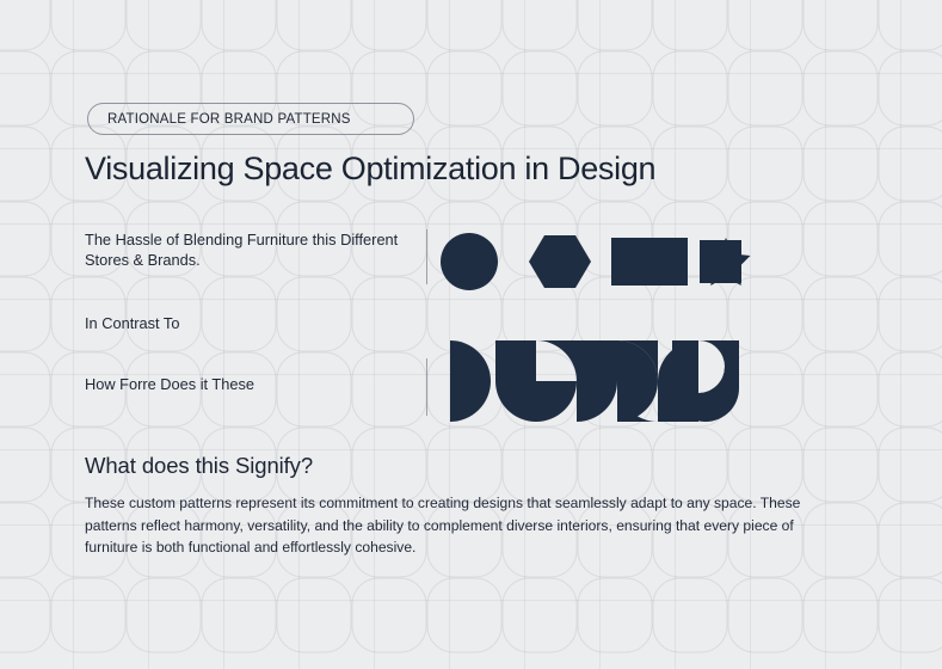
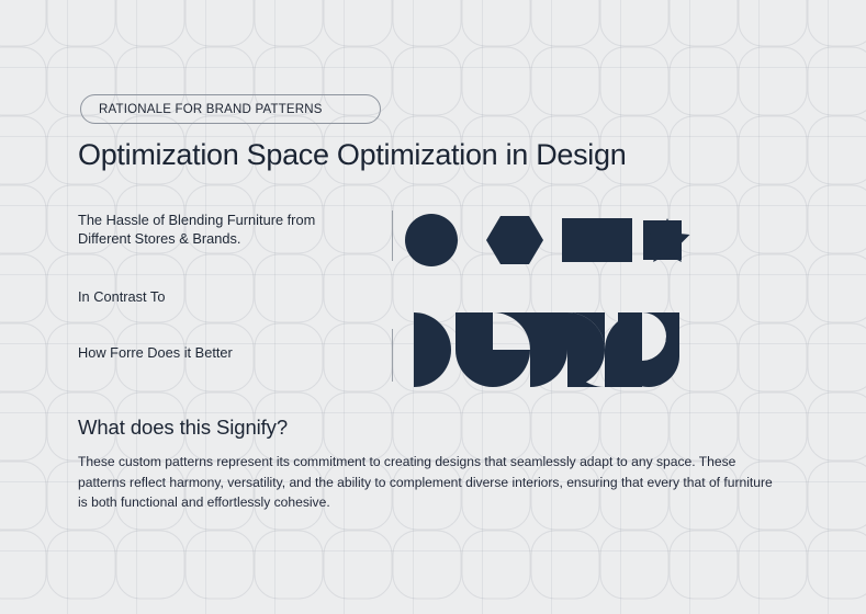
  RATIONALE FOR BRAND PATTERNS
- Visualizing Space Optimization in Design
+ Optimization Space Optimization in Design
- The Hassle of Blending Furniture this Different Stores & Brands.
+ The Hassle of Blending Furniture from Different Stores & Brands.
  In Contrast To
- How Forre Does it These
+ How Forre Does it Better
  What does this Signify?
- These custom patterns represent its commitment to creating designs that seamlessly adapt to any space. These patterns reflect harmony, versatility, and the ability to complement diverse interiors, ensuring that every piece of furniture is both functional and effortlessly cohesive.
+ These custom patterns represent its commitment to creating designs that seamlessly adapt to any space. These patterns reflect harmony, versatility, and the ability to complement diverse interiors, ensuring that every that of furniture is both functional and effortlessly cohesive.
